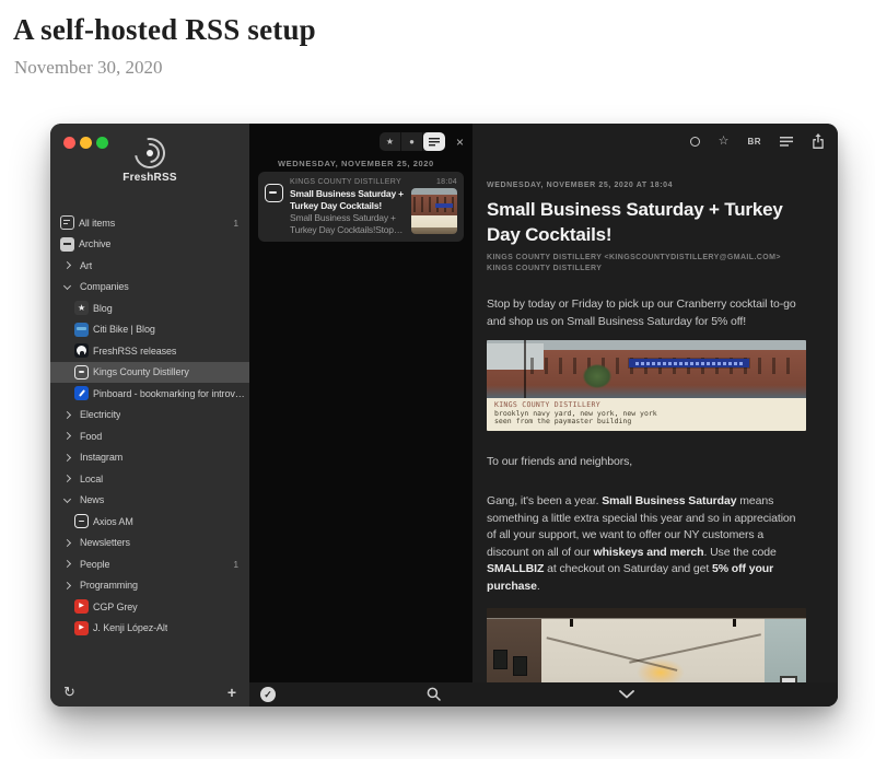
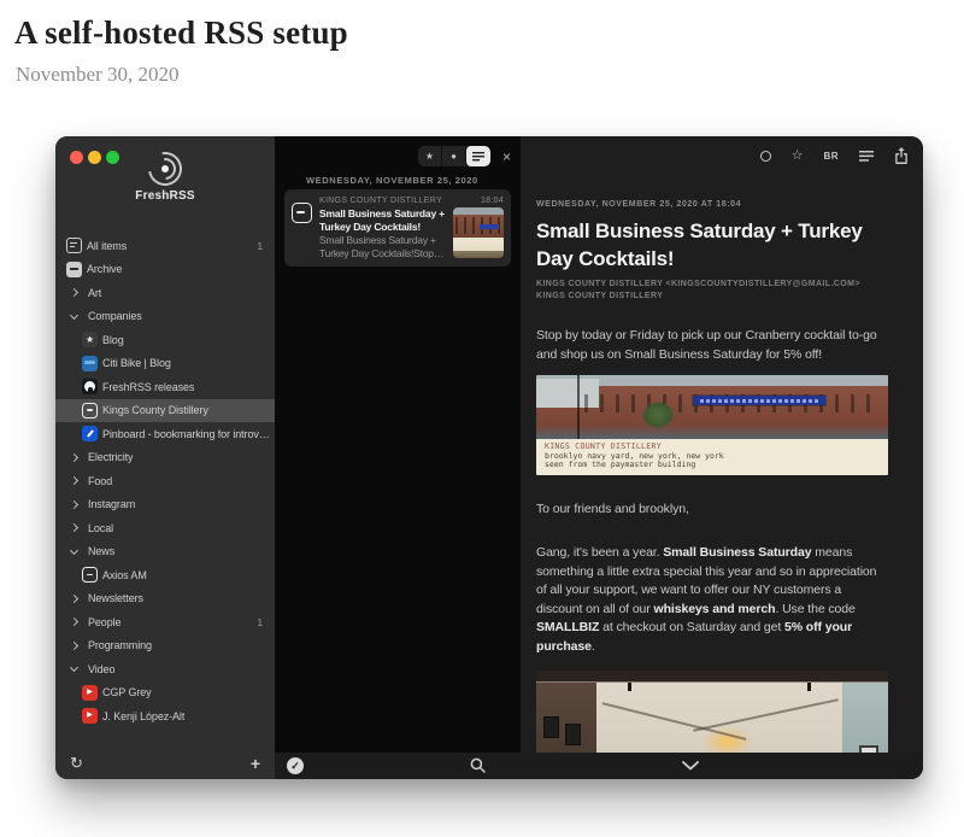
  A self-hosted RSS setup
  November 30, 2020
  FreshRSS
  All items
  1
  Archive
  Art
  Companies
  ★
  Blog
  Citi Bike | Blog
  FreshRSS releases
  Kings County Distillery
  Pinboard - bookmarking for introvert
  Electricity
  Food
  Instagram
  Local
  News
  Axios AM
  Newsletters
  People
  1
  Programming
+ Video
  CGP Grey
  J. Kenji López-Alt
  ↻
  +
  ★
  ●
  ×
  WEDNESDAY, NOVEMBER 25, 2020
  Small Business Saturday + Turkey Day Cocktails!
  Small Business Saturday + Turkey Day Cocktails!Stop
  ☆
  BR
  Small Business Saturday + Turkey Day Cocktails!
  Stop by today or Friday to pick up our Cranberry cocktail to-go and shop us on Small Business Saturday for 5% off!
  KINGS COUNTY DISTILLERY
  brooklyn navy yard, new york, new york
  seen from the paymaster building
- To our friends and neighbors,
+ To our friends and brooklyn,
  Gang, it's been a year. Small Business Saturday means something a little extra special this year and so in appreciation of all your support, we want to offer our NY customers a discount on all of our whiskeys and merch. Use the code SMALLBIZ at checkout on Saturday and get 5% off your purchase.
  ✓
